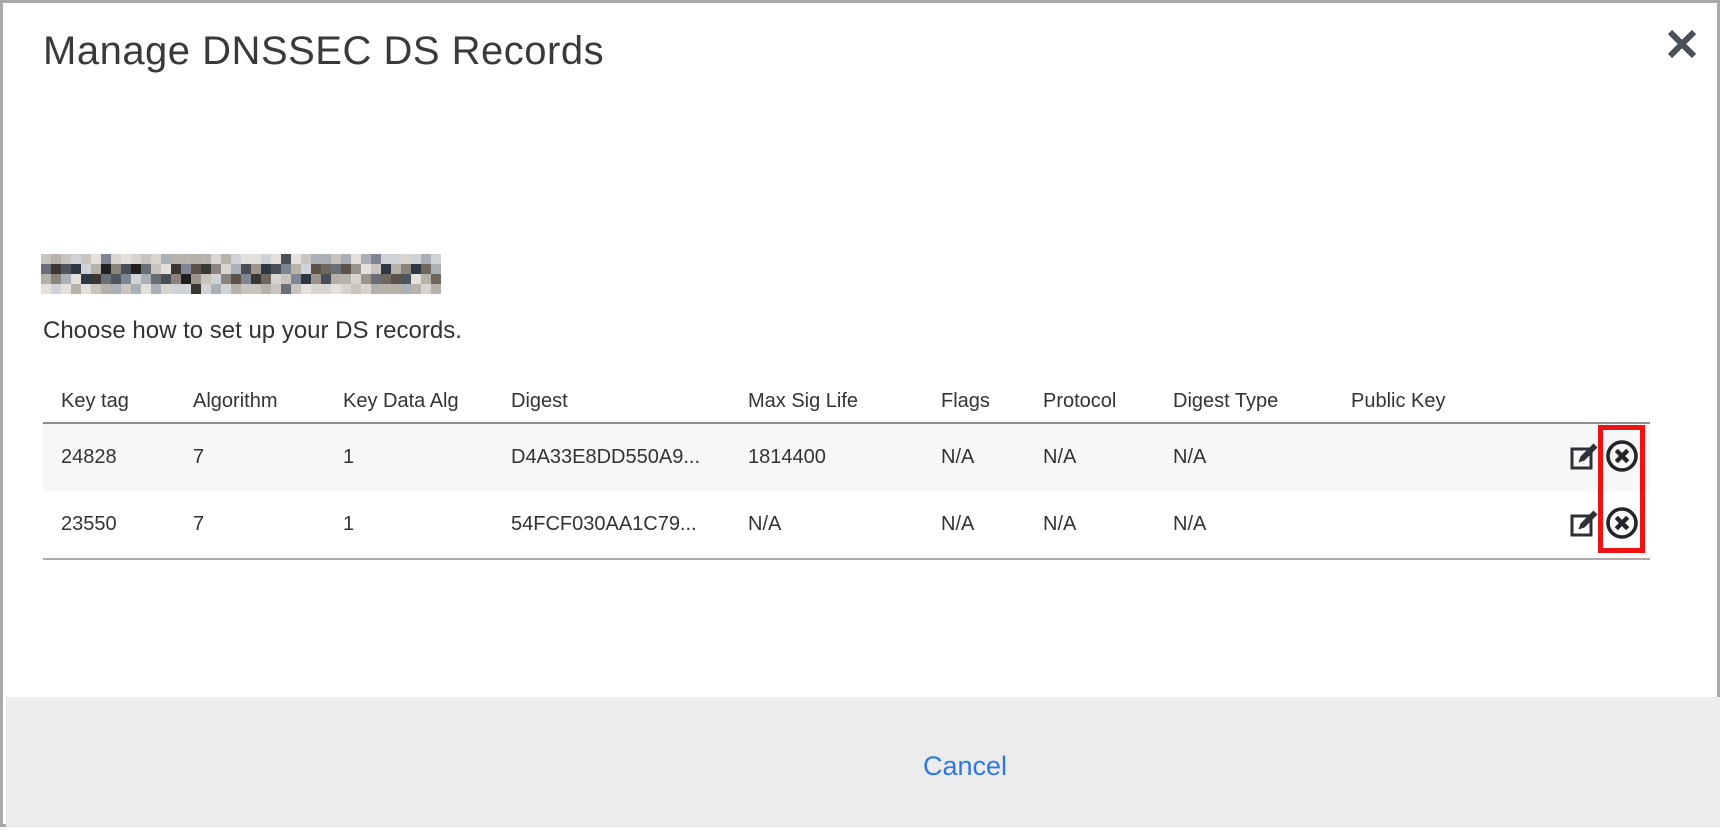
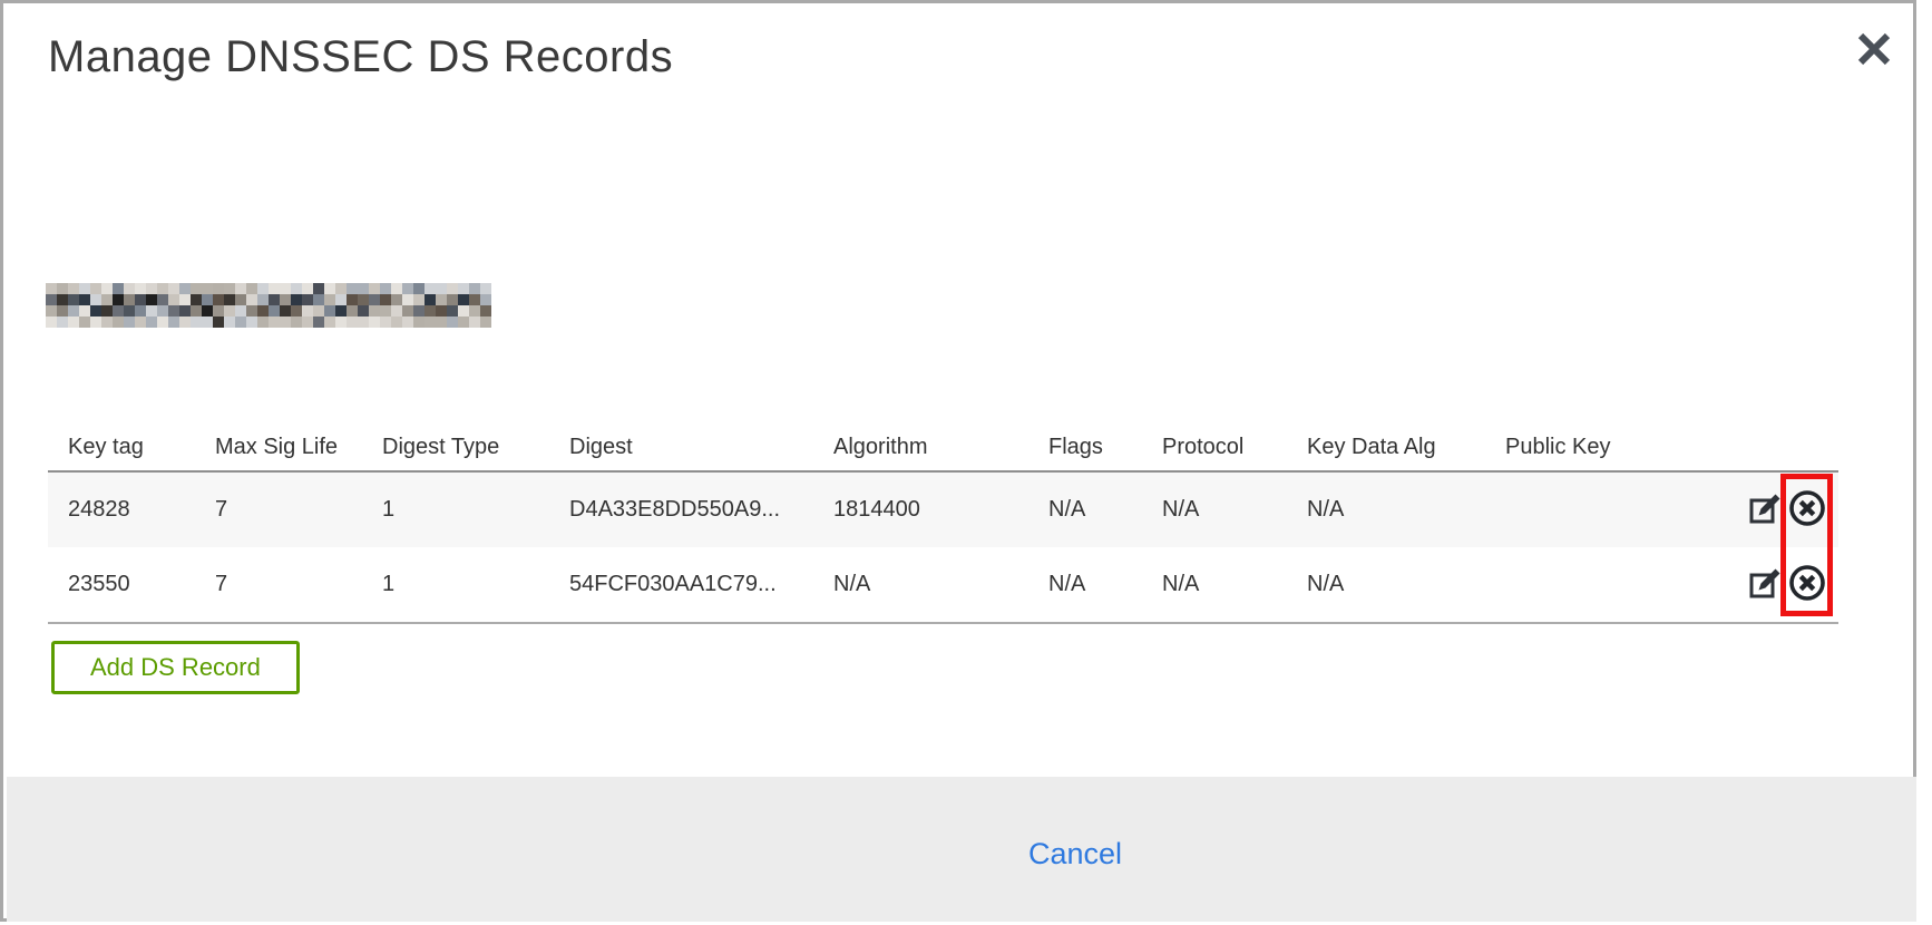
  Manage DNSSEC DS Records
- Choose how to set up your DS records.
  Key tag
- Algorithm
+ Max Sig Life
- Key Data Alg
+ Digest Type
  Digest
- Max Sig Life
+ Algorithm
  Flags
  Protocol
- Digest Type
+ Key Data Alg
  Public Key
  24828
  7
  1
  D4A33E8DD550A9...
  1814400
  N/A
  N/A
  N/A
  23550
  7
  1
  54FCF030AA1C79...
  N/A
  N/A
  N/A
  N/A
+ Add DS Record
  Cancel
